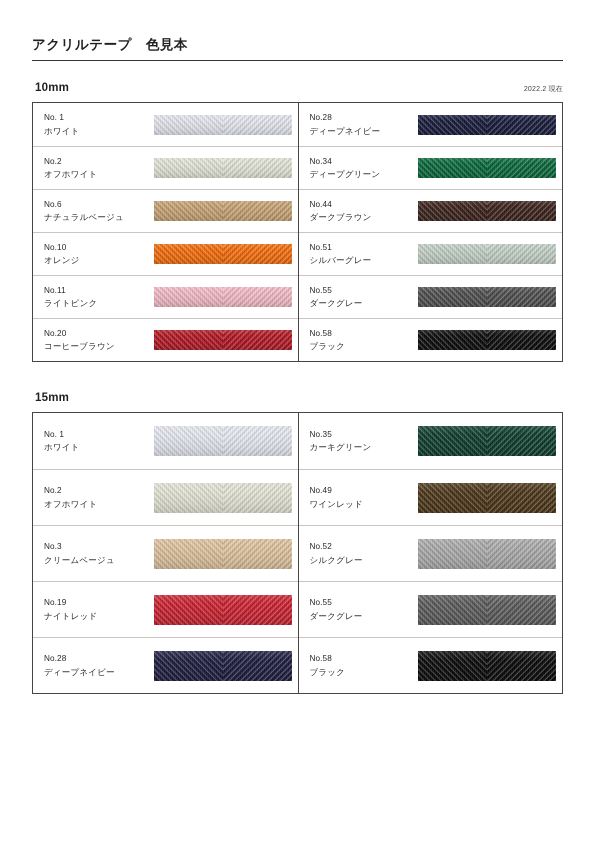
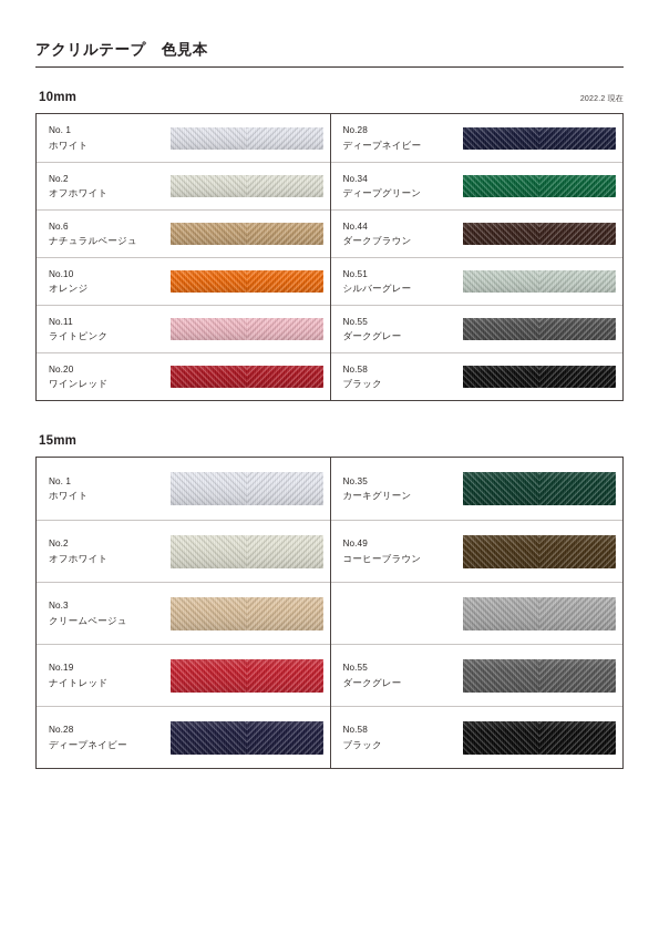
  アクリルテープ 色見本
  10mm
  No. 1
  ホワイト
  No.2
  オフホワイト
  No.6
  ナチュラルベージュ
  No.10
  オレンジ
  No.11
  ライトピンク
  No.20
- コーヒーブラウン
+ ワインレッド
  No.28
  ディープネイビー
  No.34
  ディープグリーン
  No.44
  ダークブラウン
  No.51
  シルバーグレー
  No.55
  ダークグレー
  No.58
  ブラック
  15mm
  No. 1
  ホワイト
  No.2
  オフホワイト
  No.3
  クリームベージュ
  No.19
  ナイトレッド
  No.28
  ディープネイビー
  No.35
  カーキグリーン
  No.49
- ワインレッド
+ コーヒーブラウン
- No.52
- シルクグレー
  No.55
  ダークグレー
  No.58
  ブラック
